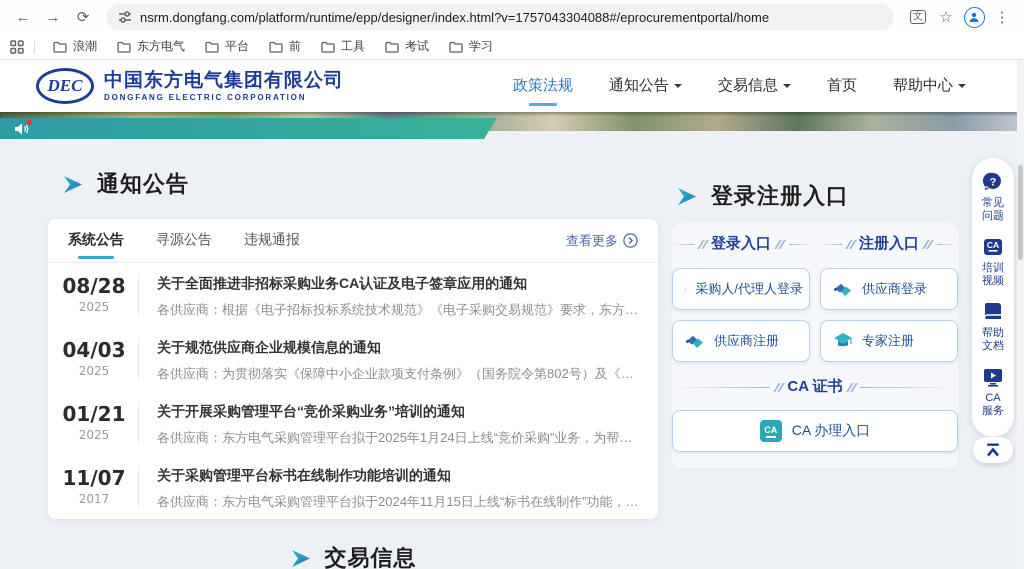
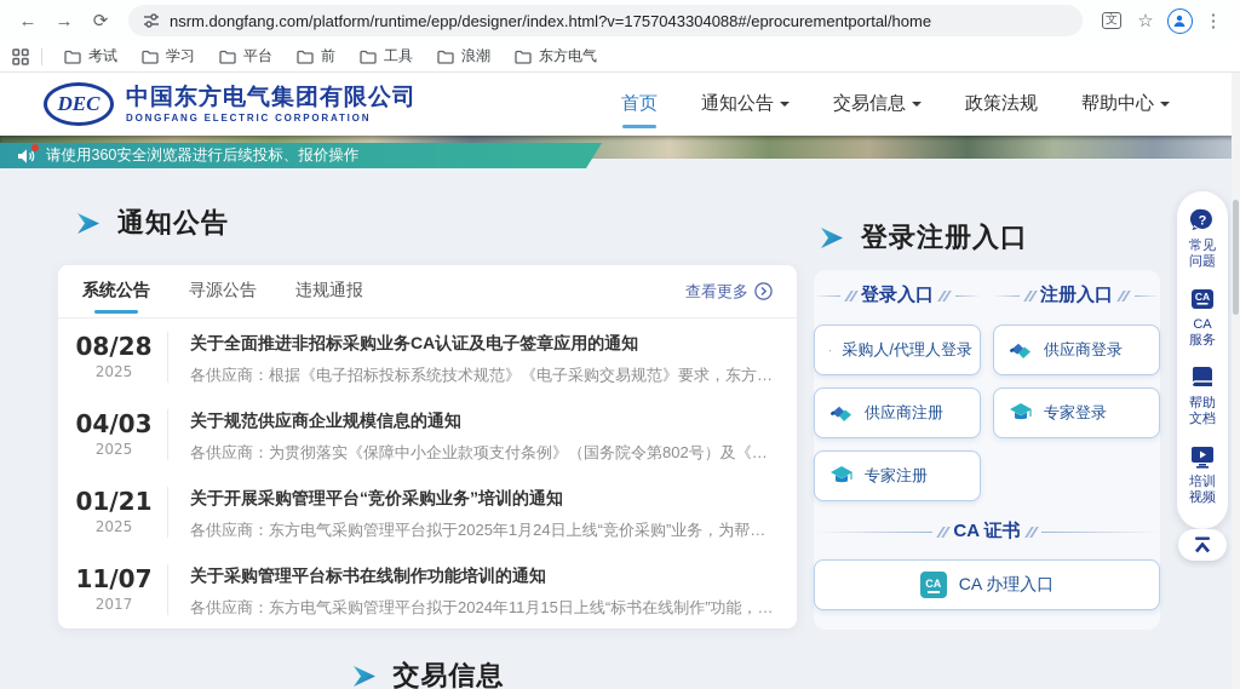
  ←
  →
  ⟳
  nsrm.dongfang.com/platform/runtime/epp/designer/index.html?v=1757043304088#/eprocurementportal/home
  文
  ☆
  ⋮
- 浪潮
+ 考试
- 东方电气
+ 学习
  平台
  前
  工具
- 考试
+ 浪潮
- 学习
+ 东方电气
  DEC
  中国东方电气集团有限公司
  DONGFANG ELECTRIC CORPORATION
- 政策法规
+ 首页
  通知公告
  交易信息
- 首页
+ 政策法规
  帮助中心
+ 请使用360安全浏览器进行后续投标、报价操作
  通知公告
  系统公告
  寻源公告
  违规通报
  查看更多
  08/28
  2025
  关于全面推进非招标采购业务CA认证及电子签章应用的通知
  各供应商：根据《电子招标投标系统技术规范》《电子采购交易规范》要求，东方电
  04/03
  2025
  关于规范供应商企业规模信息的通知
  各供应商：为贯彻落实《保障中小企业款项支付条例》（国务院令第802号）及《中
  01/21
  2025
  关于开展采购管理平台“竞价采购业务”培训的通知
  各供应商：东方电气采购管理平台拟于2025年1月24日上线“竞价采购”业务，为帮助各
  11/07
  2017
  关于采购管理平台标书在线制作功能培训的通知
  各供应商：东方电气采购管理平台拟于2024年11月15日上线“标书在线制作”功能，为
  交易信息
  登录注册入口
  登录入口
  注册入口
  采购人/代理人登录
  供应商登录
  供应商注册
+ 专家登录
  专家注册
  CA 证书
  CA
  CA 办理入口
  ?
  常见问题
  CA
- 培训视频
+ CA服务
  帮助文档
- CA服务
+ 培训视频
